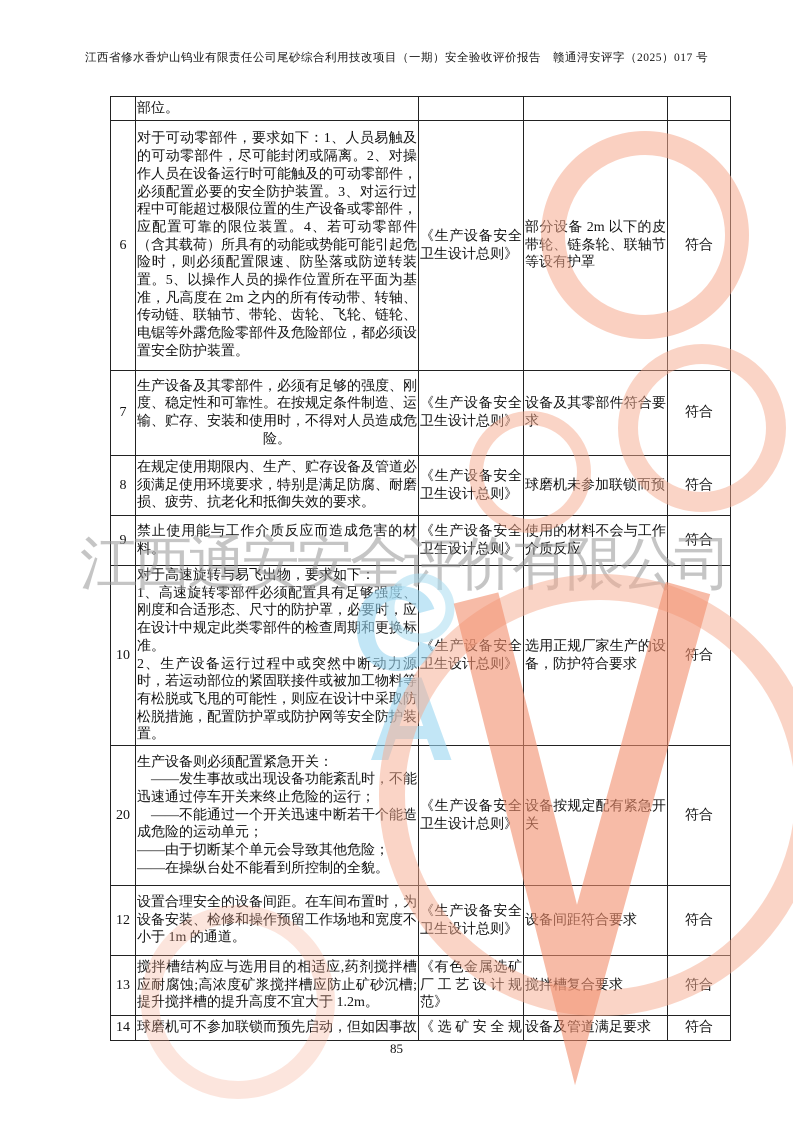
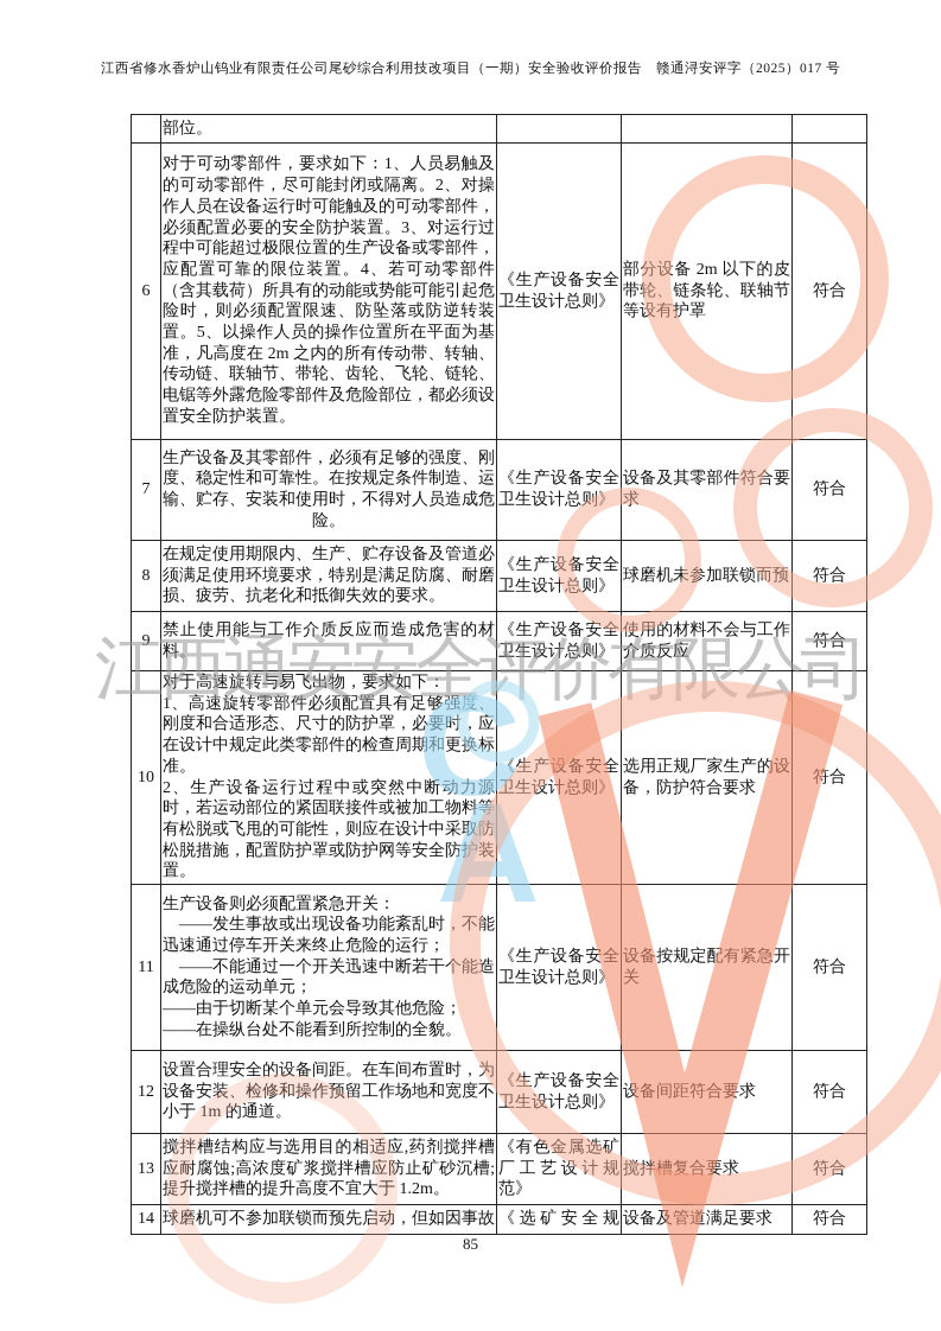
  江西省修水香炉山钨业有限责任公司尾砂综合利用技改项目（一期）安全验收评价报告 赣通浔安评字（2025）017 号
  	部位。
  6	对于可动零部件，要求如下：1、人员易触及的可动零部件，尽可能封闭或隔离。2、对操作人员在设备运行时可能触及的可动零部件，必须配置必要的安全防护装置。3、对运行过程中可能超过极限位置的生产设备或零部件，应配置可靠的限位装置。4、若可动零部件（含其载荷）所具有的动能或势能可能引起危险时，则必须配置限速、防坠落或防逆转装置。5、以操作人员的操作位置所在平面为基准，凡高度在 2m 之内的所有传动带、转轴、传动链、联轴节、带轮、齿轮、飞轮、链轮、电锯等外露危险零部件及危险部位，都必须设置安全防护装置。	《生产设备安全卫生设计总则》	部分设备 2m 以下的皮带轮、链条轮、联轴节等设有护罩	符合
  7	生产设备及其零部件，必须有足够的强度、刚度、稳定性和可靠性。在按规定条件制造、运输、贮存、安装和使用时，不得对人员造成危险。	《生产设备安全卫生设计总则》	设备及其零部件符合要求	符合
  8	在规定使用期限内、生产、贮存设备及管道必须满足使用环境要求，特别是满足防腐、耐磨损、疲劳、抗老化和抵御失效的要求。	《生产设备安全卫生设计总则》	球磨机未参加联锁而预	符合
  9	禁止使用能与工作介质反应而造成危害的材料。	《生产设备安全卫生设计总则》	使用的材料不会与工作介质反应	符合
  10	对于高速旋转与易飞出物，要求如下： 1、高速旋转零部件必须配置具有足够强度、刚度和合适形态、尺寸的防护罩，必要时，应在设计中规定此类零部件的检查周期和更换标准。 2、生产设备运行过程中或突然中断动力源时，若运动部位的紧固联接件或被加工物料等有松脱或飞甩的可能性，则应在设计中采取防松脱措施，配置防护罩或防护网等安全防护装置。	《生产设备安全卫生设计总则》	选用正规厂家生产的设备，防护符合要求	符合
- 20	生产设备则必须配置紧急开关： ——发生事故或出现设备功能紊乱时，不能迅速通过停车开关来终止危险的运行； ——不能通过一个开关迅速中断若干个能造成危险的运动单元； ——由于切断某个单元会导致其他危险； ——在操纵台处不能看到所控制的全貌。	《生产设备安全卫生设计总则》	设备按规定配有紧急开关	符合
+ 11	生产设备则必须配置紧急开关： ——发生事故或出现设备功能紊乱时，不能迅速通过停车开关来终止危险的运行； ——不能通过一个开关迅速中断若干个能造成危险的运动单元； ——由于切断某个单元会导致其他危险； ——在操纵台处不能看到所控制的全貌。	《生产设备安全卫生设计总则》	设备按规定配有紧急开关	符合
  12	设置合理安全的设备间距。在车间布置时，为设备安装、检修和操作预留工作场地和宽度不小于 1m 的通道。	《生产设备安全卫生设计总则》	设备间距符合要求	符合
  13	搅拌槽结构应与选用目的相适应,药剂搅拌槽应耐腐蚀;高浓度矿浆搅拌槽应防止矿砂沉槽;提升搅拌槽的提升高度不宜大于 1.2m。	《有色金属选矿厂工艺设计规范》	搅拌槽复合要求	符合
  14	球磨机可不参加联锁而预先启动，但如因事故	《选矿安全规	设备及管道满足要求	符合
  85
  江西通安安全评价有限公司
  C
  A
